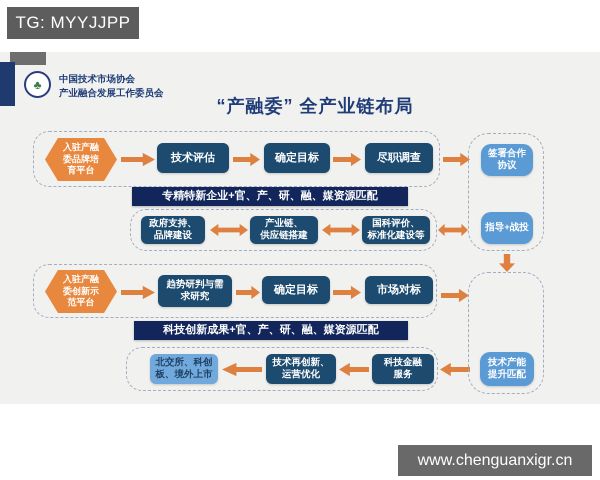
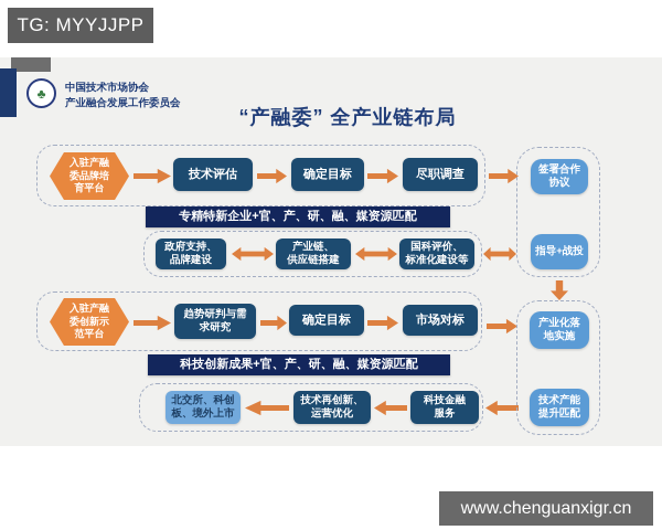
  TG: MYYJJPP
  ♣
  中国技术市场协会
  产业融合发展工作委员会
  “产融委” 全产业链布局
  入驻产融
  委品牌培
  育平台
  技术评估
  确定目标
  尽职调查
  专精特新企业+官、产、研、融、媒资源匹配
  政府支持、
  品牌建设
  产业链、
  供应链搭建
  国科评价、
  标准化建设等
  入驻产融
  委创新示
  范平台
  趋势研判与需
  求研究
  确定目标
  市场对标
  科技创新成果+官、产、研、融、媒资源匹配
  北交所、科创
  板、境外上市
  技术再创新、
  运营优化
  科技金融
  服务
  签署合作
  协议
  指导+战投
+ 产业化落
+ 地实施
  技术产能
  提升匹配
  www.chenguanxigr.cn
